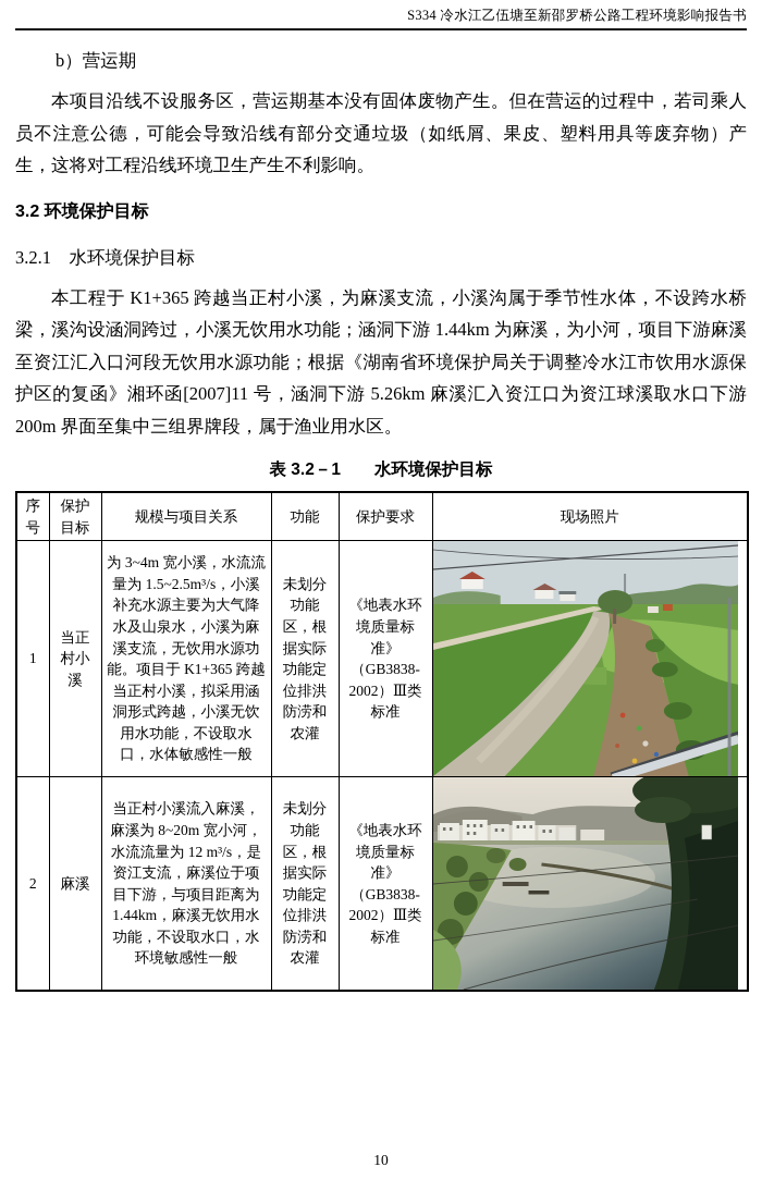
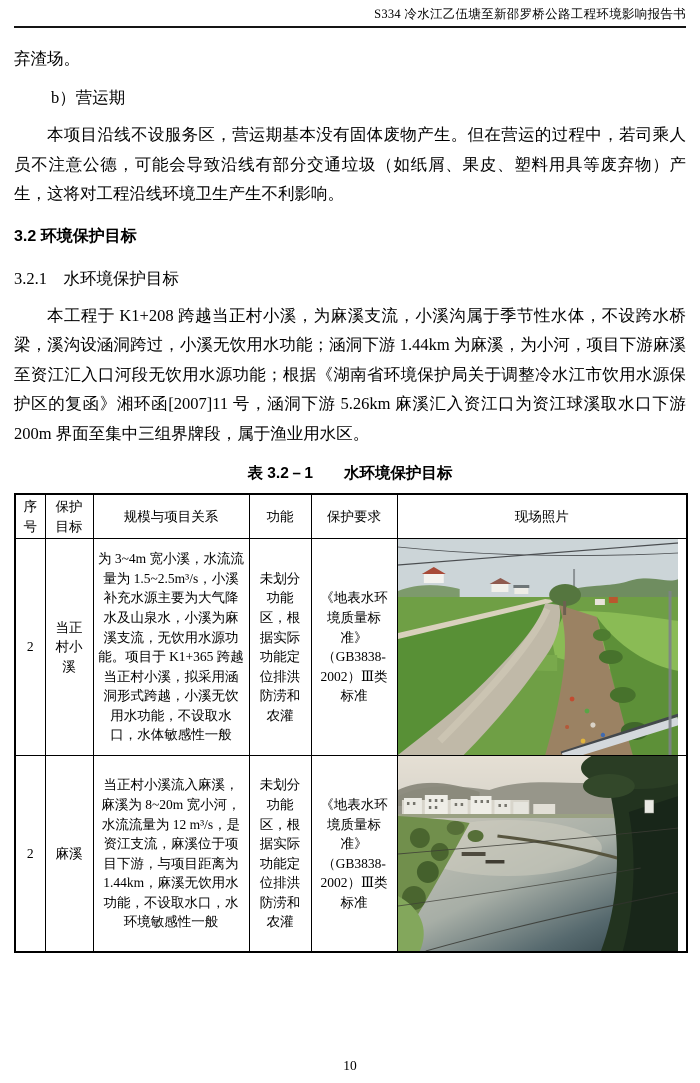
  S334 冷水江乙伍塘至新邵罗桥公路工程环境影响报告书
+ 弃渣场。
  b）营运期
  本项目沿线不设服务区，营运期基本没有固体废物产生。但在营运的过程中，若司乘人员不注意公德，可能会导致沿线有部分交通垃圾（如纸屑、果皮、塑料用具等废弃物）产生，这将对工程沿线环境卫生产生不利影响。
  3.2 环境保护目标
  3.2.1 水环境保护目标
- 本工程于 K1+365 跨越当正村小溪，为麻溪支流，小溪沟属于季节性水体，不设跨水桥梁，溪沟设涵洞跨过，小溪无饮用水功能；涵洞下游 1.44km 为麻溪，为小河，项目下游麻溪至资江汇入口河段无饮用水源功能；根据《湖南省环境保护局关于调整冷水江市饮用水源保护区的复函》湘环函[2007]11 号，涵洞下游 5.26km 麻溪汇入资江口为资江球溪取水口下游 200m 界面至集中三组界牌段，属于渔业用水区。
+ 本工程于 K1+208 跨越当正村小溪，为麻溪支流，小溪沟属于季节性水体，不设跨水桥梁，溪沟设涵洞跨过，小溪无饮用水功能；涵洞下游 1.44km 为麻溪，为小河，项目下游麻溪至资江汇入口河段无饮用水源功能；根据《湖南省环境保护局关于调整冷水江市饮用水源保护区的复函》湘环函[2007]11 号，涵洞下游 5.26km 麻溪汇入资江口为资江球溪取水口下游 200m 界面至集中三组界牌段，属于渔业用水区。
  表 3.2－1 水环境保护目标
  序号	保护目标	规模与项目关系	功能	保护要求	现场照片
- 1	当正村小溪	为 3~4m 宽小溪，水流流量为 1.5~2.5m³/s，小溪补充水源主要为大气降水及山泉水，小溪为麻溪支流，无饮用水源功能。项目于 K1+365 跨越当正村小溪，拟采用涵洞形式跨越，小溪无饮用水功能，不设取水口，水体敏感性一般	未划分功能区，根据实际功能定位排洪防涝和农灌	《地表水环境质量标准》（GB3838-2002）Ⅲ类标准
+ 2	当正村小溪	为 3~4m 宽小溪，水流流量为 1.5~2.5m³/s，小溪补充水源主要为大气降水及山泉水，小溪为麻溪支流，无饮用水源功能。项目于 K1+365 跨越当正村小溪，拟采用涵洞形式跨越，小溪无饮用水功能，不设取水口，水体敏感性一般	未划分功能区，根据实际功能定位排洪防涝和农灌	《地表水环境质量标准》（GB3838-2002）Ⅲ类标准
  2	麻溪	当正村小溪流入麻溪，麻溪为 8~20m 宽小河，水流流量为 12 m³/s，是资江支流，麻溪位于项目下游，与项目距离为 1.44km，麻溪无饮用水功能，不设取水口，水环境敏感性一般	未划分功能区，根据实际功能定位排洪防涝和农灌	《地表水环境质量标准》（GB3838-2002）Ⅲ类标准
  10
